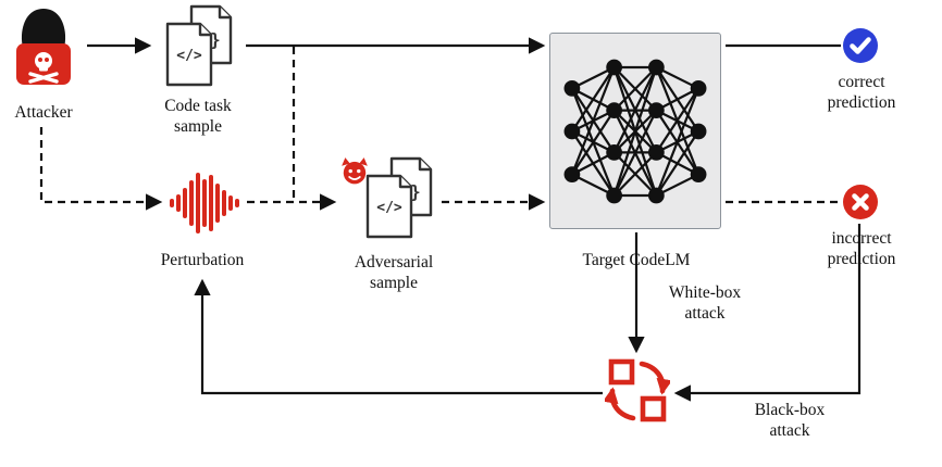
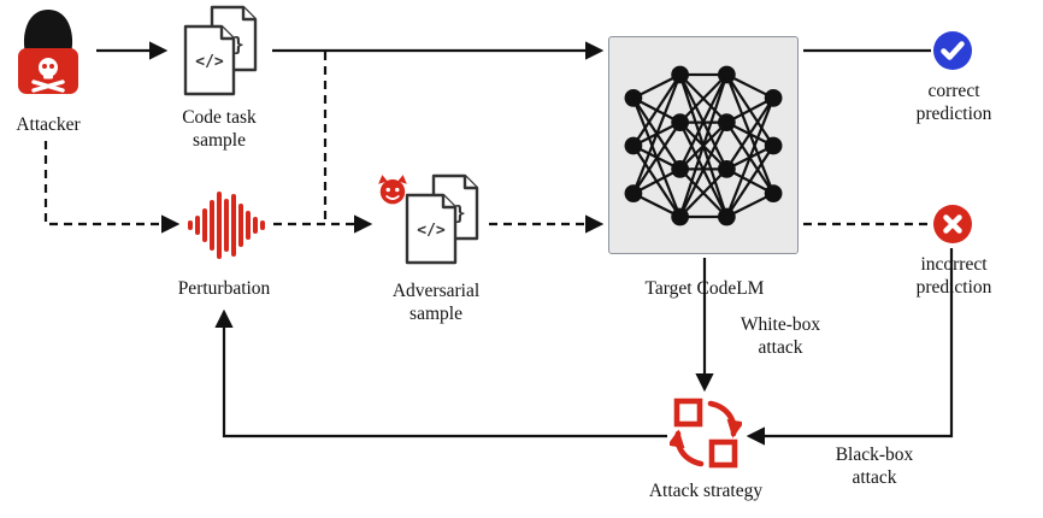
  Attacker
  }
  </>
  Code task
  sample
  Perturbation
  }
  </>
  Adversarial
  sample
  Target CodeLM
  correct
  prediction
  incorrect
  prediction
  White-box
  attack
  Black-box
  attack
+ Attack strategy
